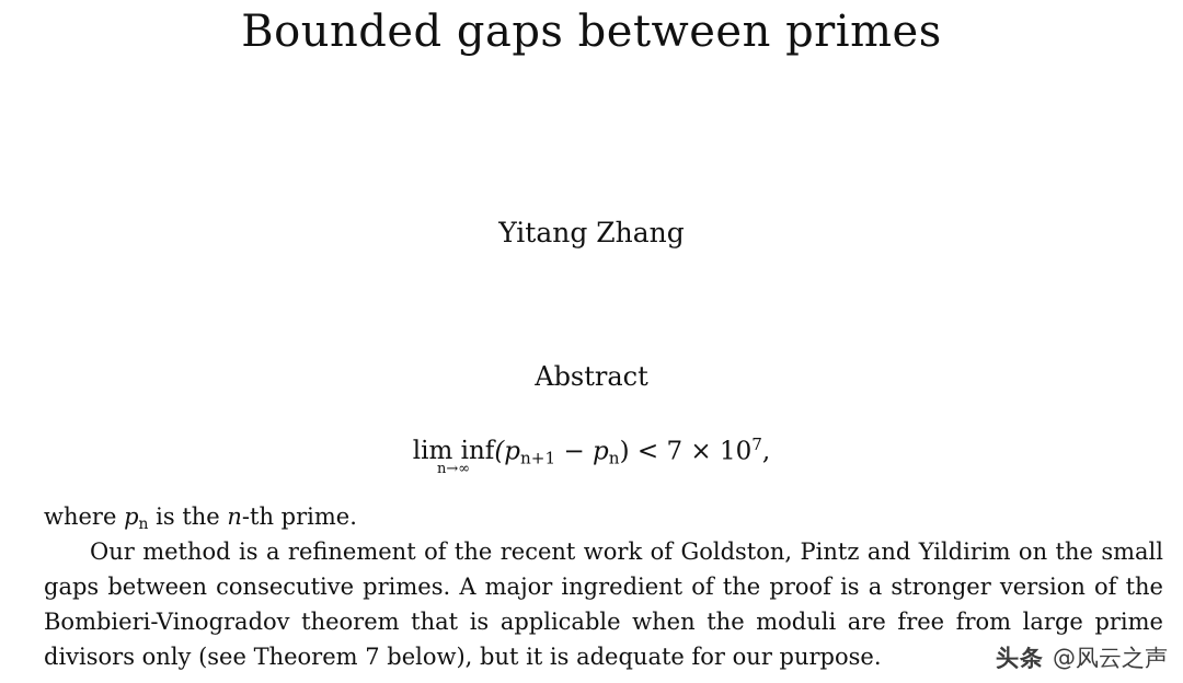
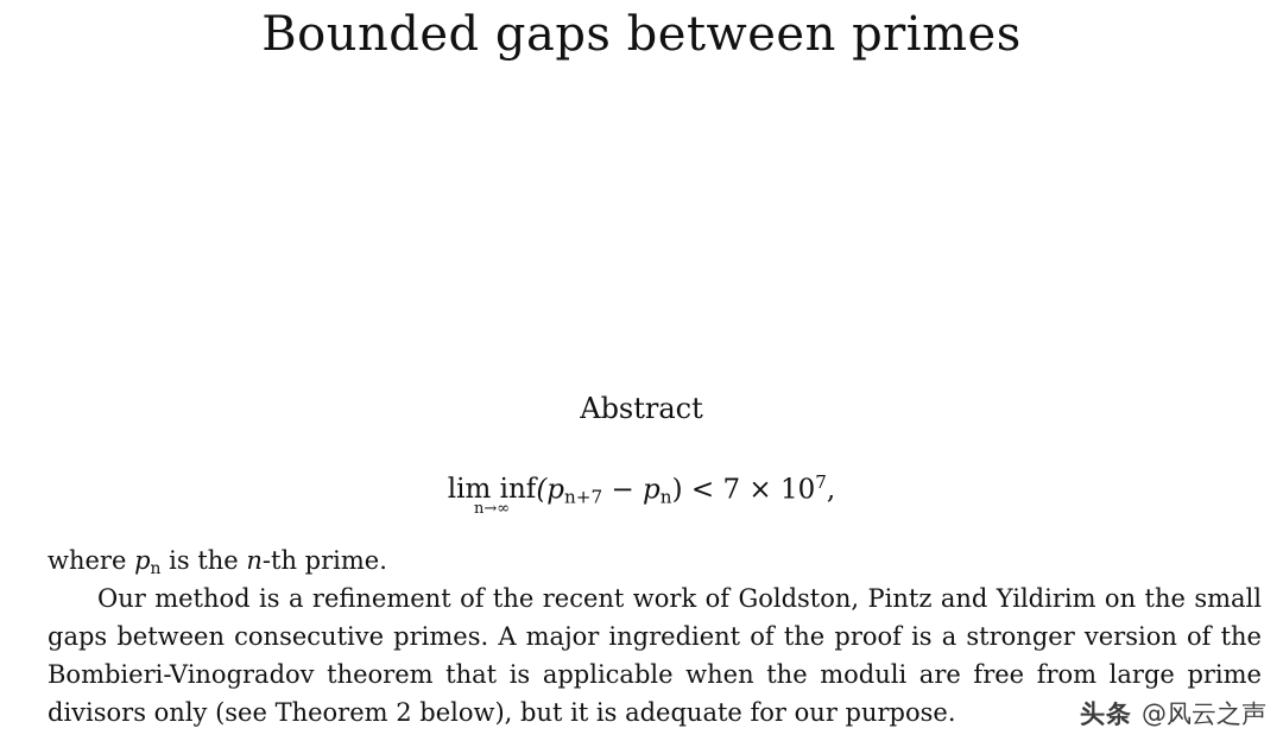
  Bounded gaps between primes
- Yitang Zhang
  Abstract
  lim inf
  n→∞
- (pn+1 − pn) < 7 × 107,
+ (pn+7 − pn) < 7 × 107,
  where pn is the n-th prime.
- Our method is a refinement of the recent work of Goldston, Pintz and Yildirim on the small gaps between consecutive primes. A major ingredient of the proof is a stronger version of the Bombieri-Vinogradov theorem that is applicable when the moduli are free from large prime divisors only (see Theorem 7 below), but it is adequate for our purpose.
+ Our method is a refinement of the recent work of Goldston, Pintz and Yildirim on the small gaps between consecutive primes. A major ingredient of the proof is a stronger version of the Bombieri-Vinogradov theorem that is applicable when the moduli are free from large prime divisors only (see Theorem 2 below), but it is adequate for our purpose.
  头条
  @风云之声
